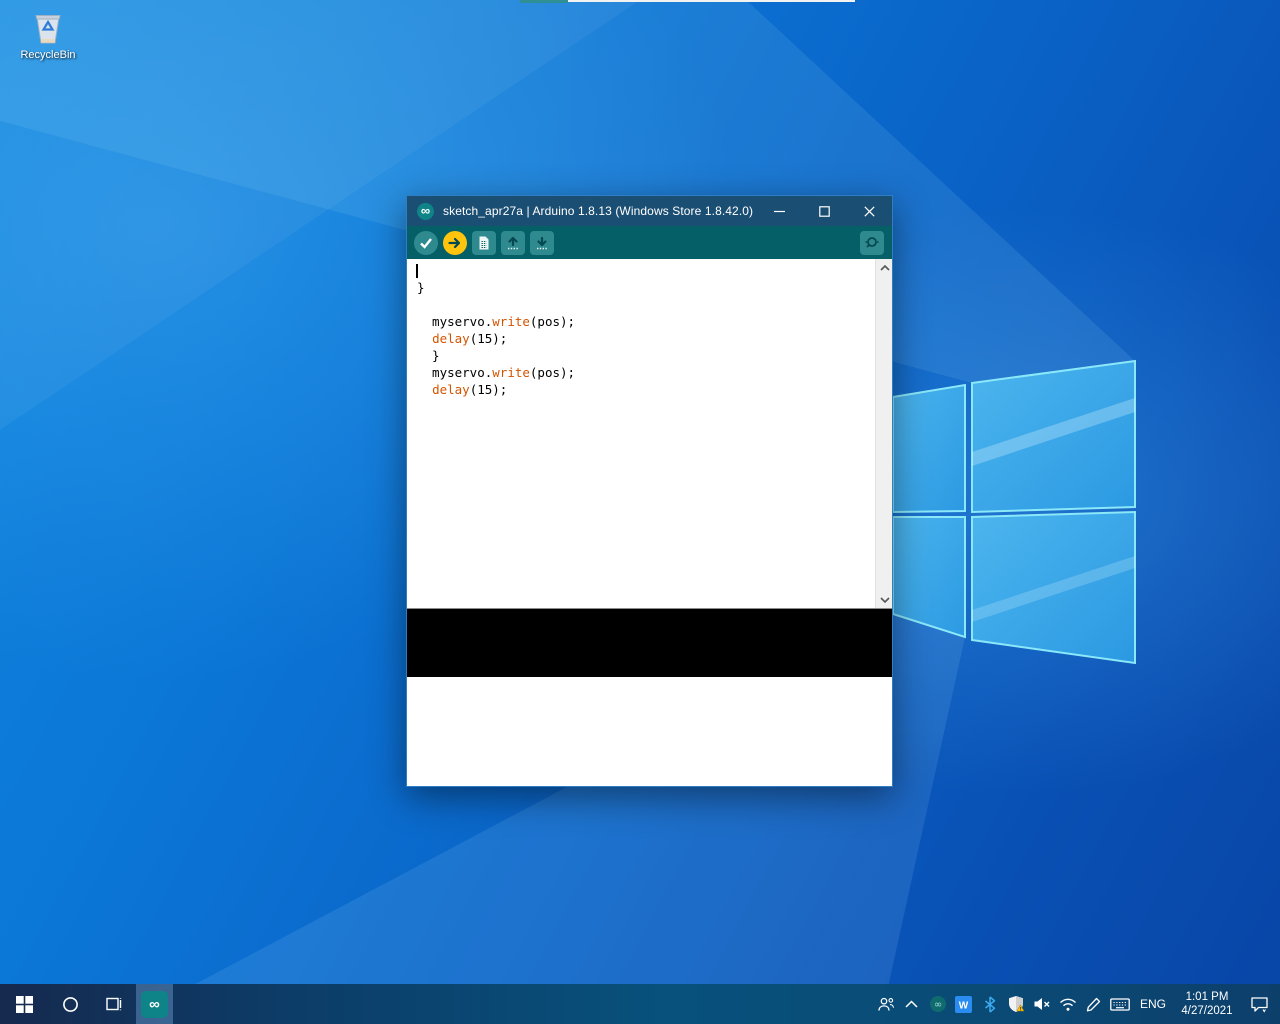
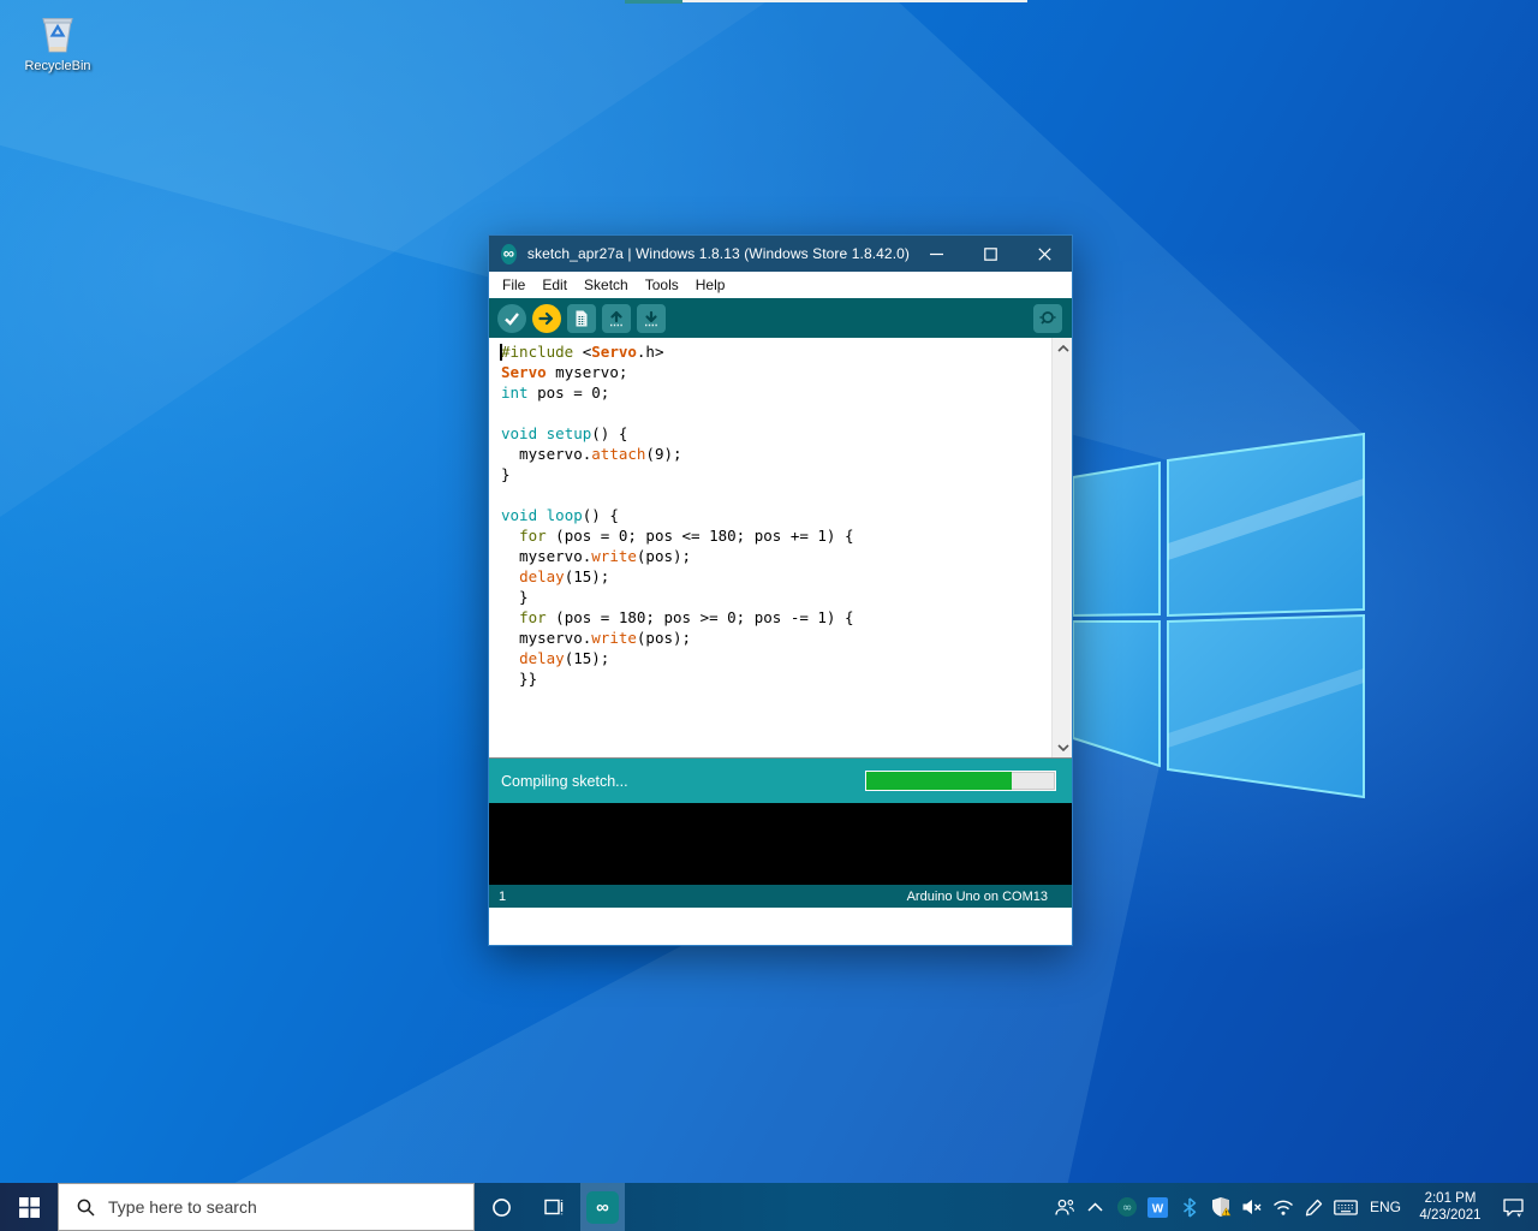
  RecycleBin
  ∞
- sketch_apr27a | Arduino 1.8.13 (Windows Store 1.8.42.0)
+ sketch_apr27a | Windows 1.8.13 (Windows Store 1.8.42.0)
+ File
+ Edit
+ Sketch
+ Tools
+ Help
+ #include <Servo.h>
+ Servo myservo;
+ int pos = 0;
+ void setup() {
+ myservo.attach(9);
  }
+ void loop() {
+ for (pos = 0; pos <= 180; pos += 1) {
  myservo.write(pos);
  delay(15);
  }
+ for (pos = 180; pos >= 0; pos -= 1) {
  myservo.write(pos);
  delay(15);
+ }}
+ Compiling sketch...
+ 1
+ Arduino Uno on COM13
+ Type here to search
  ∞
  ∞
  W
  ENG
- 1:01 PM
+ 2:01 PM
- 4/27/2021
+ 4/23/2021
